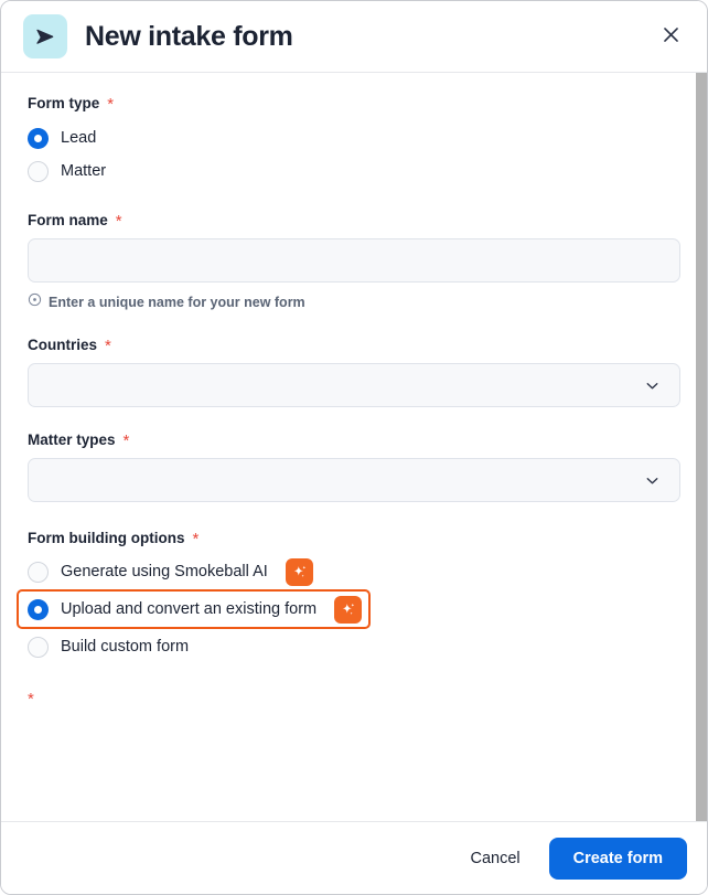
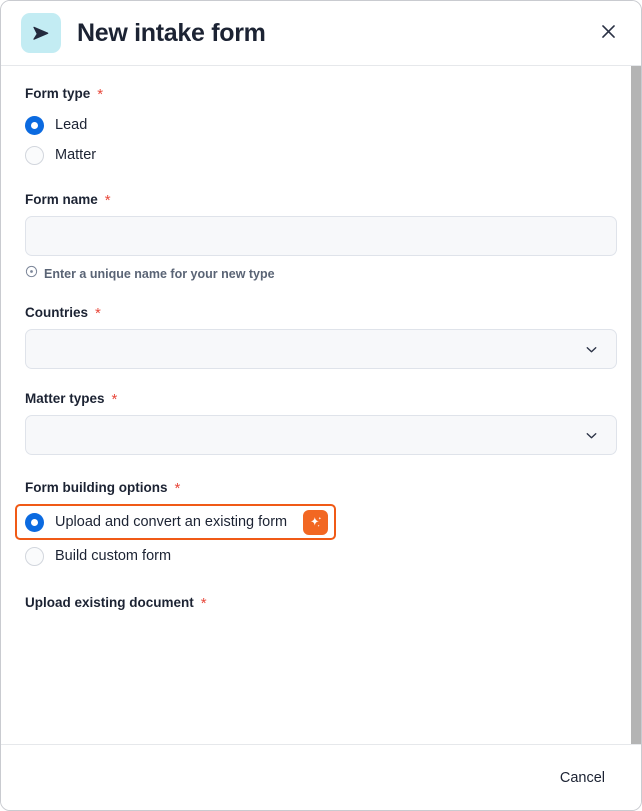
  New intake form
  Form type
  *
  Lead
  Matter
  Form name
  *
- Enter a unique name for your new form
+ Enter a unique name for your new type
  Countries
  *
  Matter types
  *
  Form building options
  *
- Generate using Smokeball AI
  Upload and convert an existing form
  Build custom form
+ Upload existing document
  *
  Cancel
- Create form
